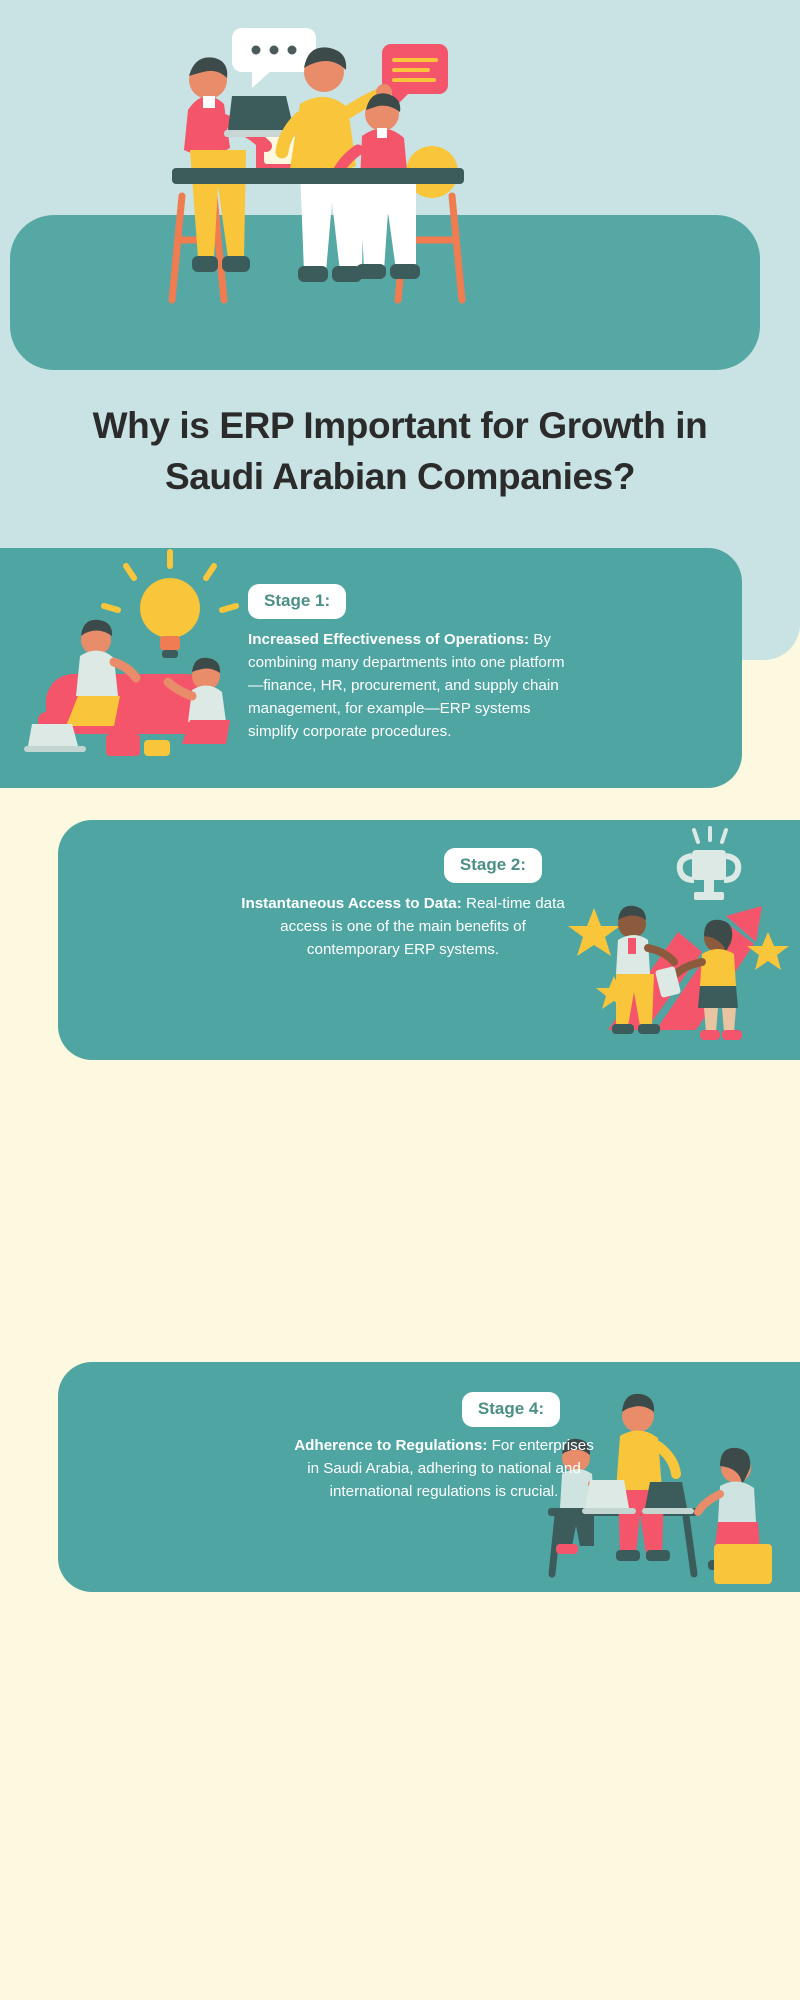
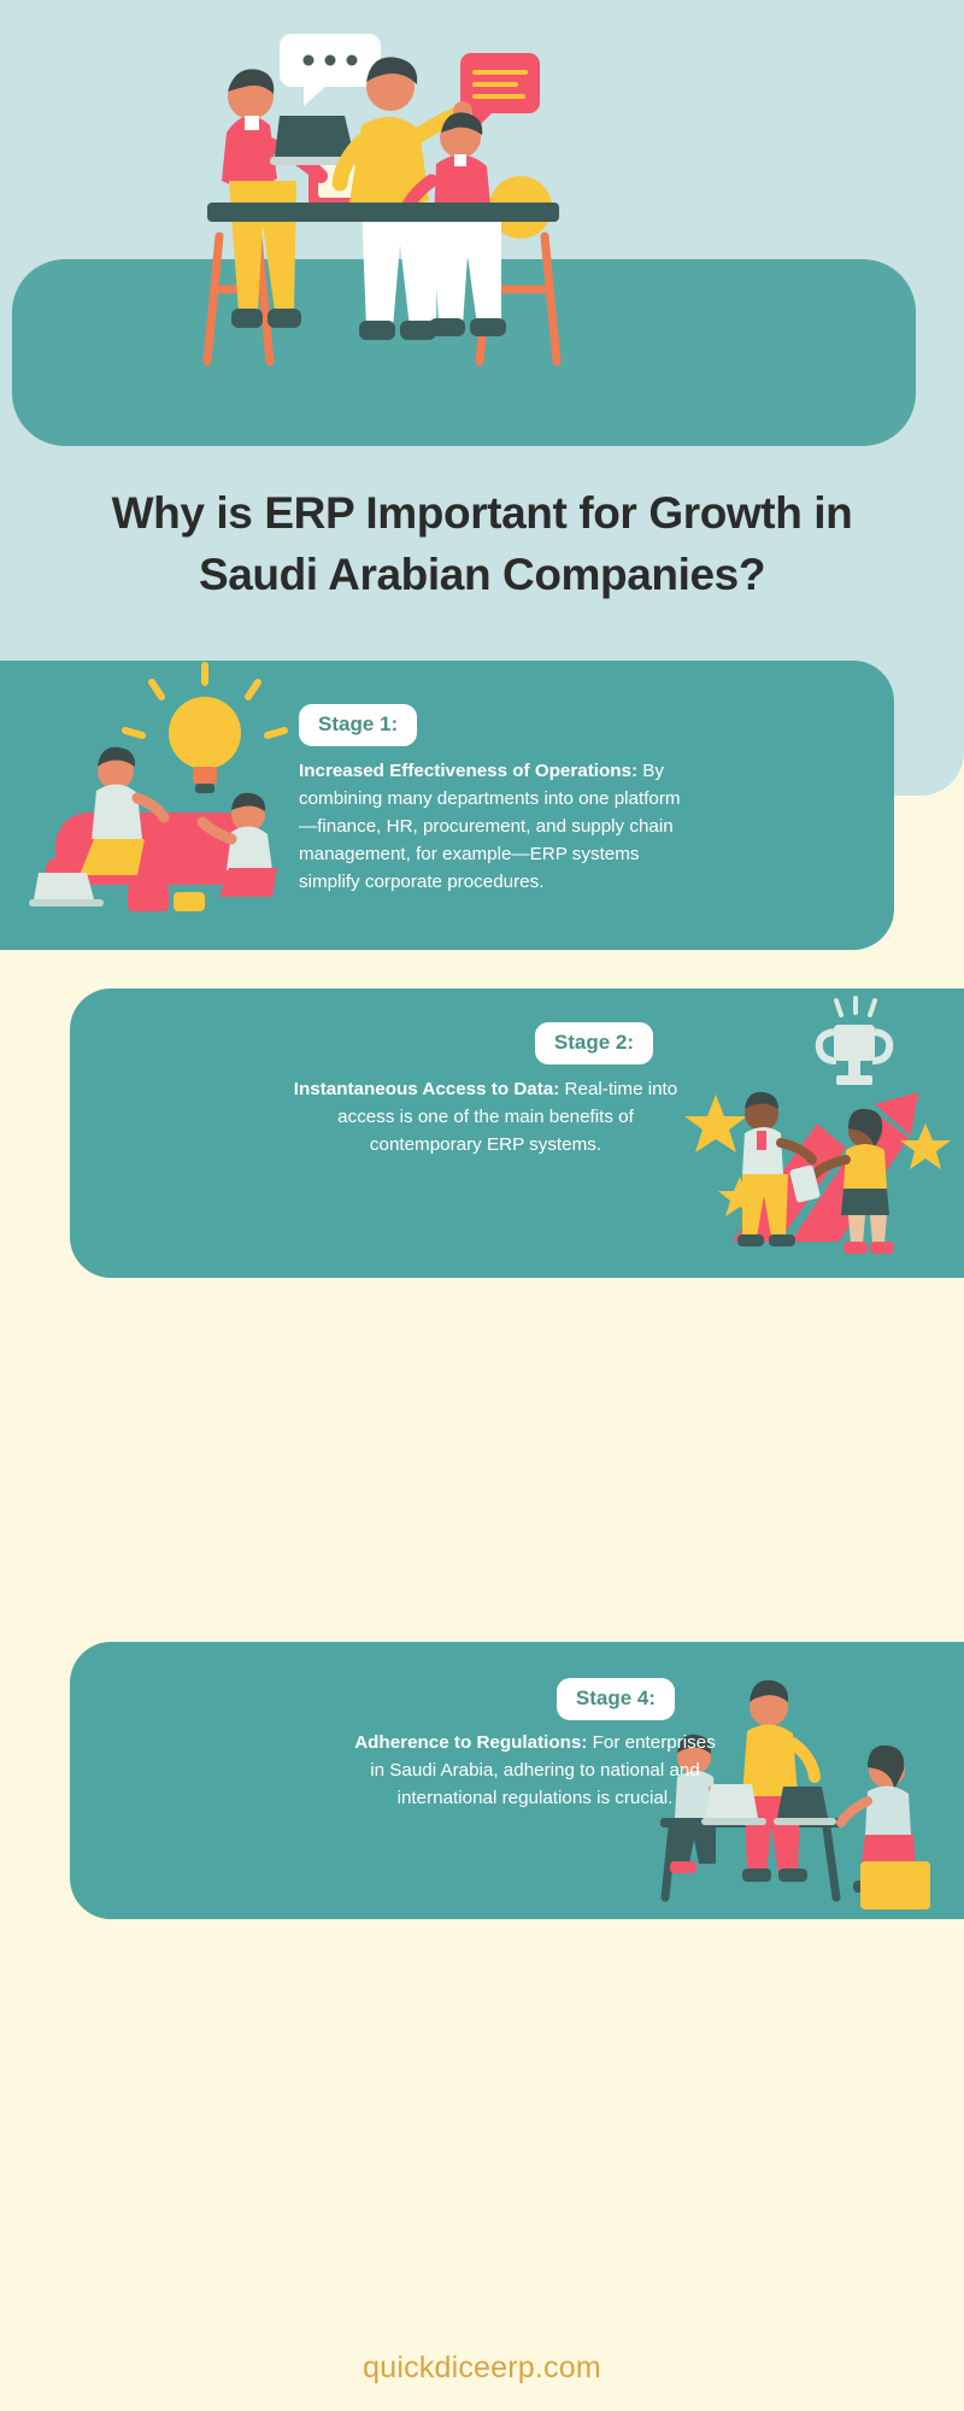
  Why is ERP Important for Growth in Saudi Arabian Companies?
  Stage 1:
  Increased Effectiveness of Operations: By combining many departments into one platform—finance, HR, procurement, and supply chain management, for example—ERP systems simplify corporate procedures.
  Stage 2:
- Instantaneous Access to Data: Real-time data access is one of the main benefits of contemporary ERP systems.
+ Instantaneous Access to Data: Real-time into access is one of the main benefits of contemporary ERP systems.
  Stage 4:
  Adherence to Regulations: For enterprises in Saudi Arabia, adhering to national and international regulations is crucial.
+ quickdiceerp.com
